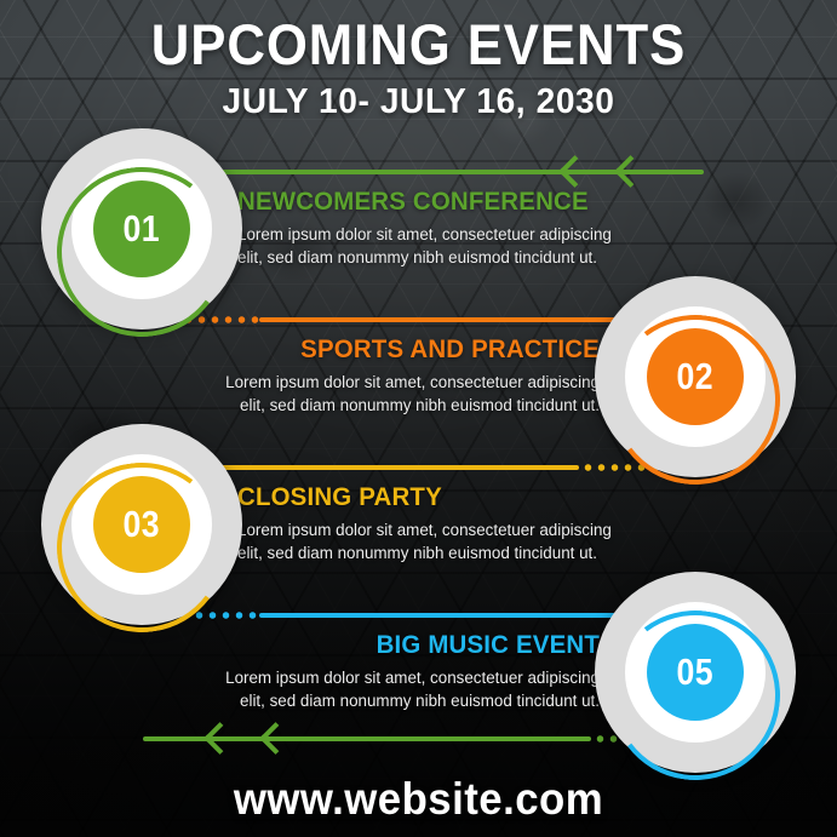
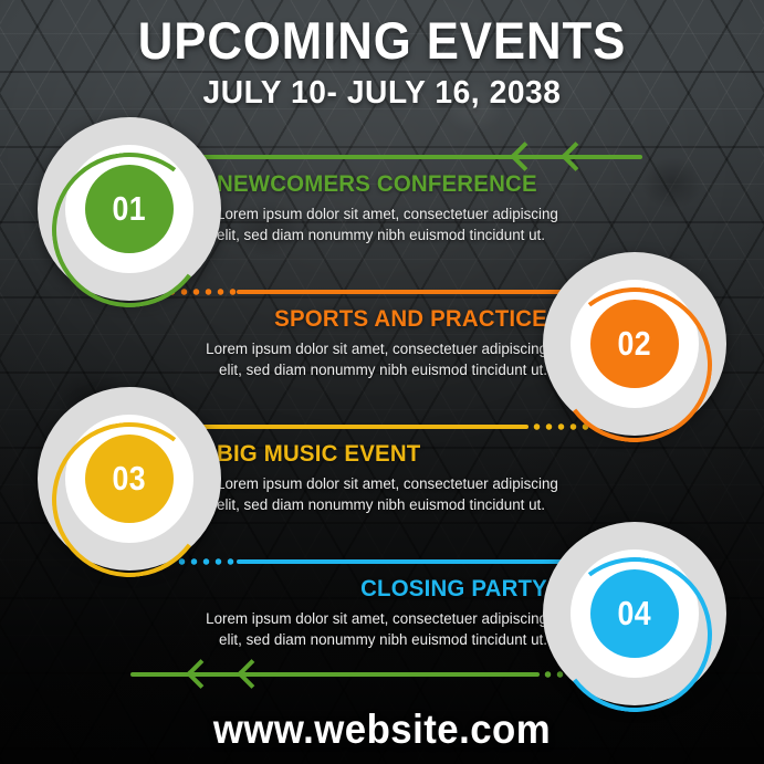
  UPCOMING EVENTS
- JULY 10- JULY 16, 2030
+ JULY 10- JULY 16, 2038
  01
  NEWCOMERS CONFERENCE
  orem ipsum dolor sit amet, consectetuer adipiscing elit, sed diam nonummy nibh euismod tincidunt ut.
  02
  SPORTS AND PRACTICE
  Lorem ipsum dolor sit amet, consectetuer adipiscin elit, sed diam nonummy nibh euismod tincidunt ut.
  03
- CLOSING PARTY
+ BIG MUSIC EVENT
  orem ipsum dolor sit amet, consectetuer adipiscing elit, sed diam nonummy nibh euismod tincidunt ut.
- 05
+ 04
- BIG MUSIC EVENT
+ CLOSING PARTY
  Lorem ipsum dolor sit amet, consectetuer adipiscin elit, sed diam nonummy nibh euismod tincidunt ut.
  www.website.com
